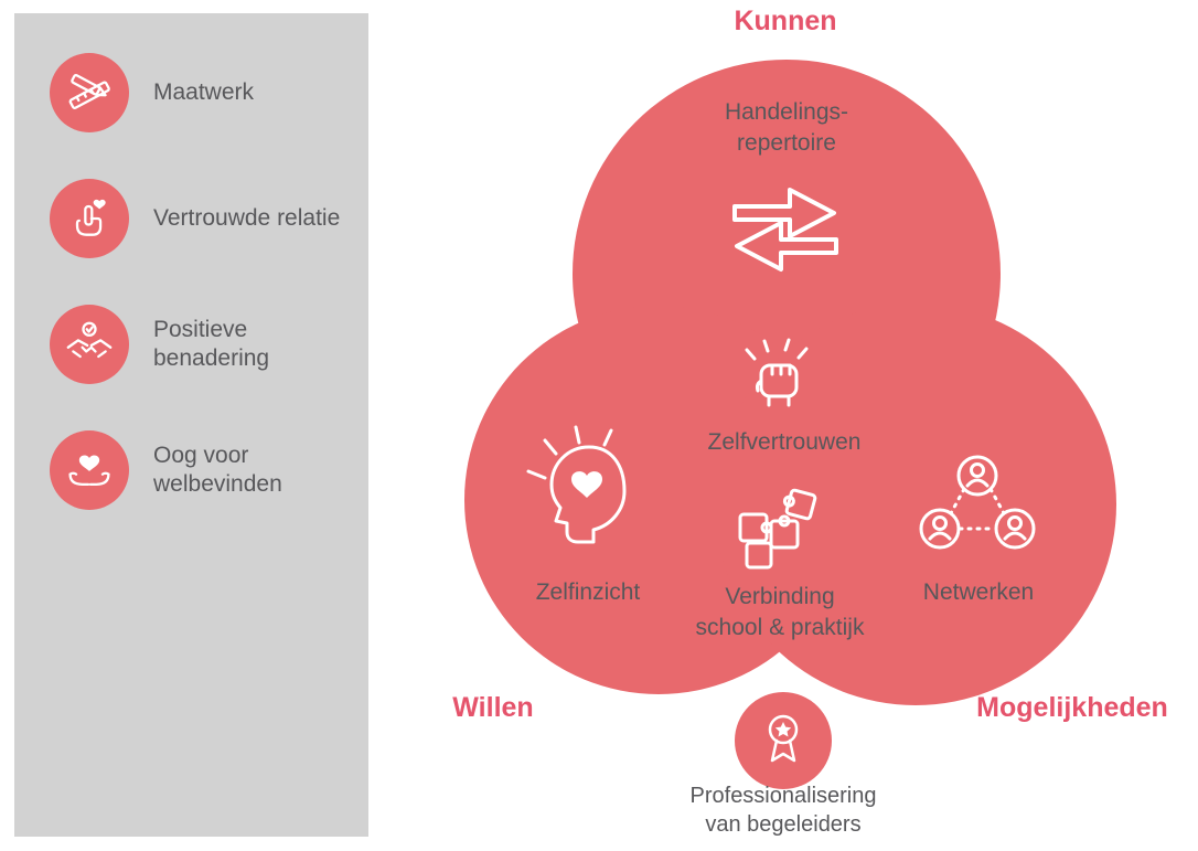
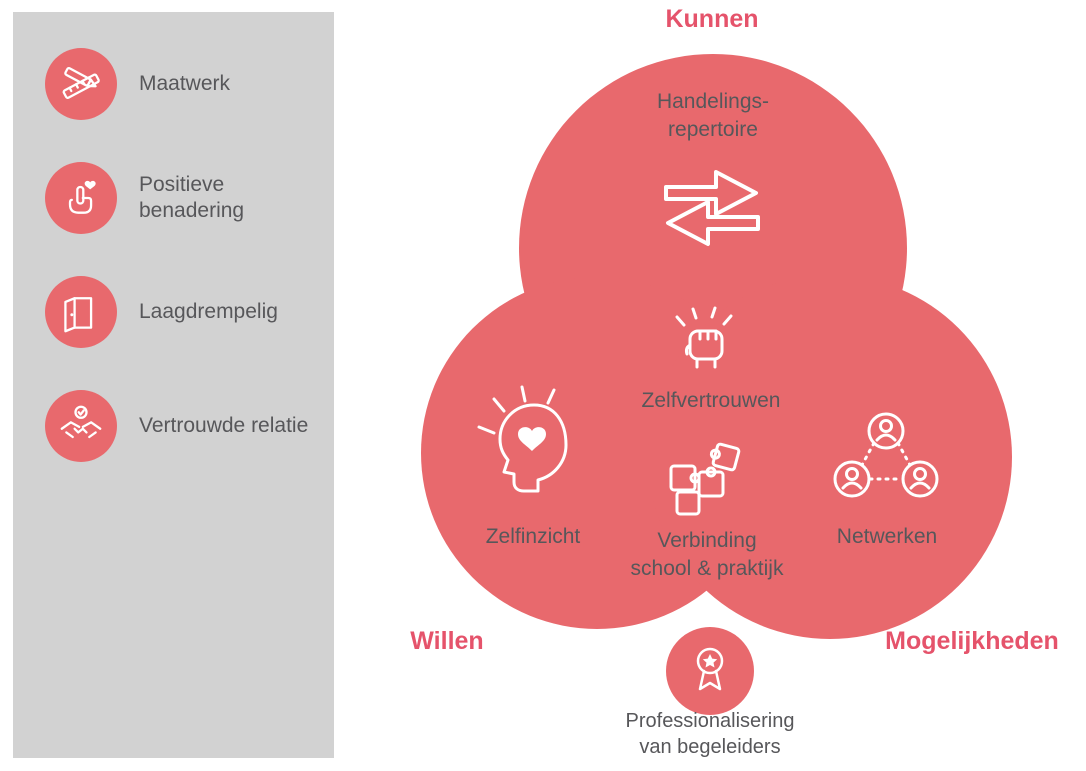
  Maatwerk
- Vertrouwde relatie
+ Positieve benadering
+ Laagdrempelig
- Positieve benadering
+ Vertrouwde relatie
- Oog voor welbevinden
  Kunnen
  Willen
  Mogelijkheden
  Handelings-
  repertoire
  Zelfvertrouwen
  Zelfinzicht
  Verbinding
  school & praktijk
  Netwerken
  Professionalisering
  van begeleiders
